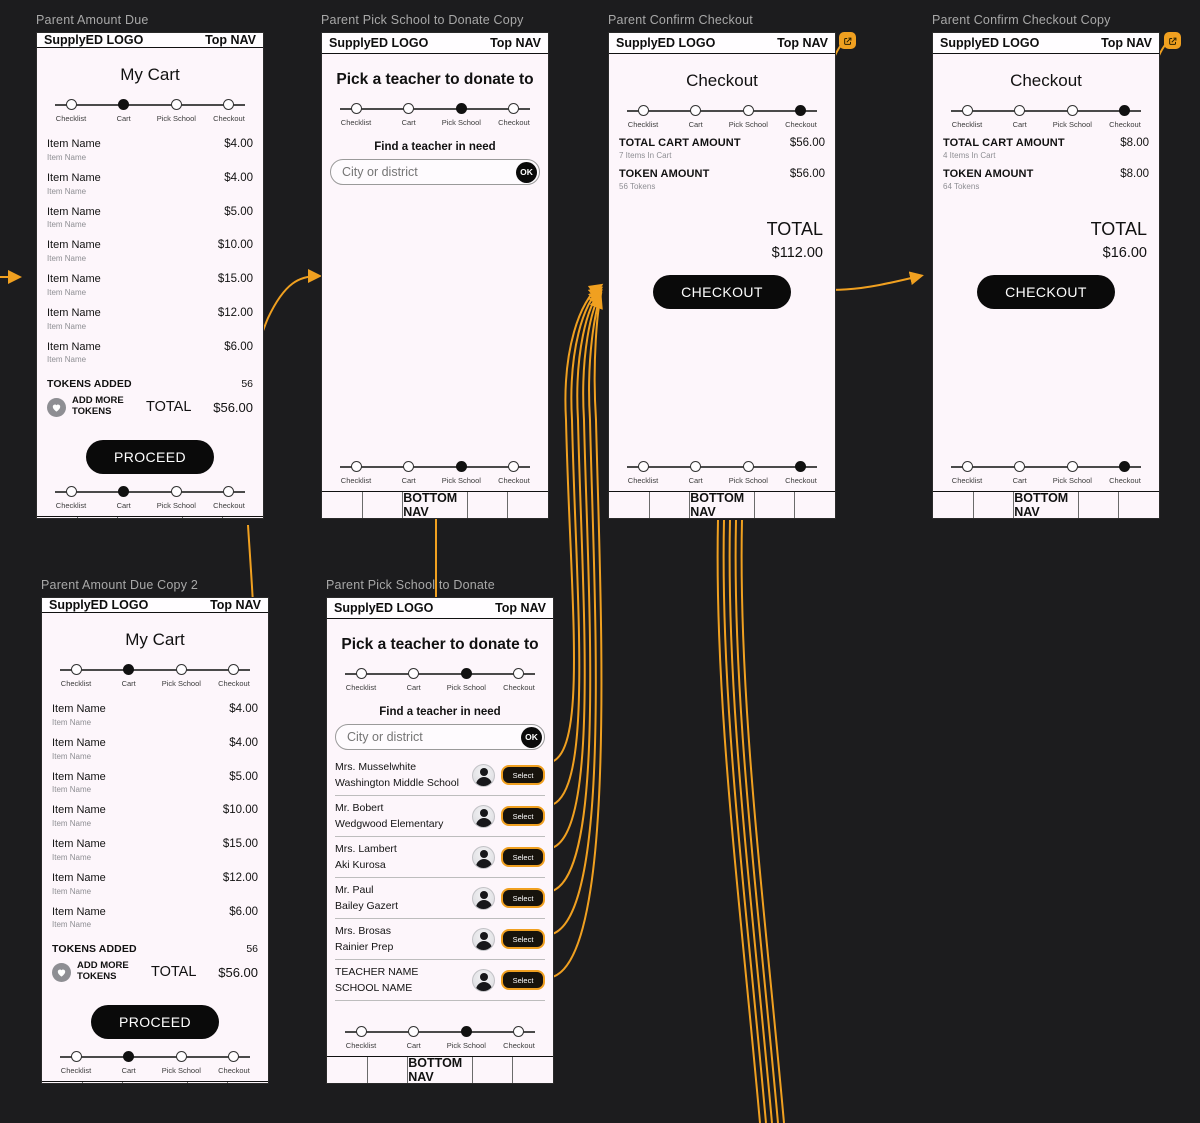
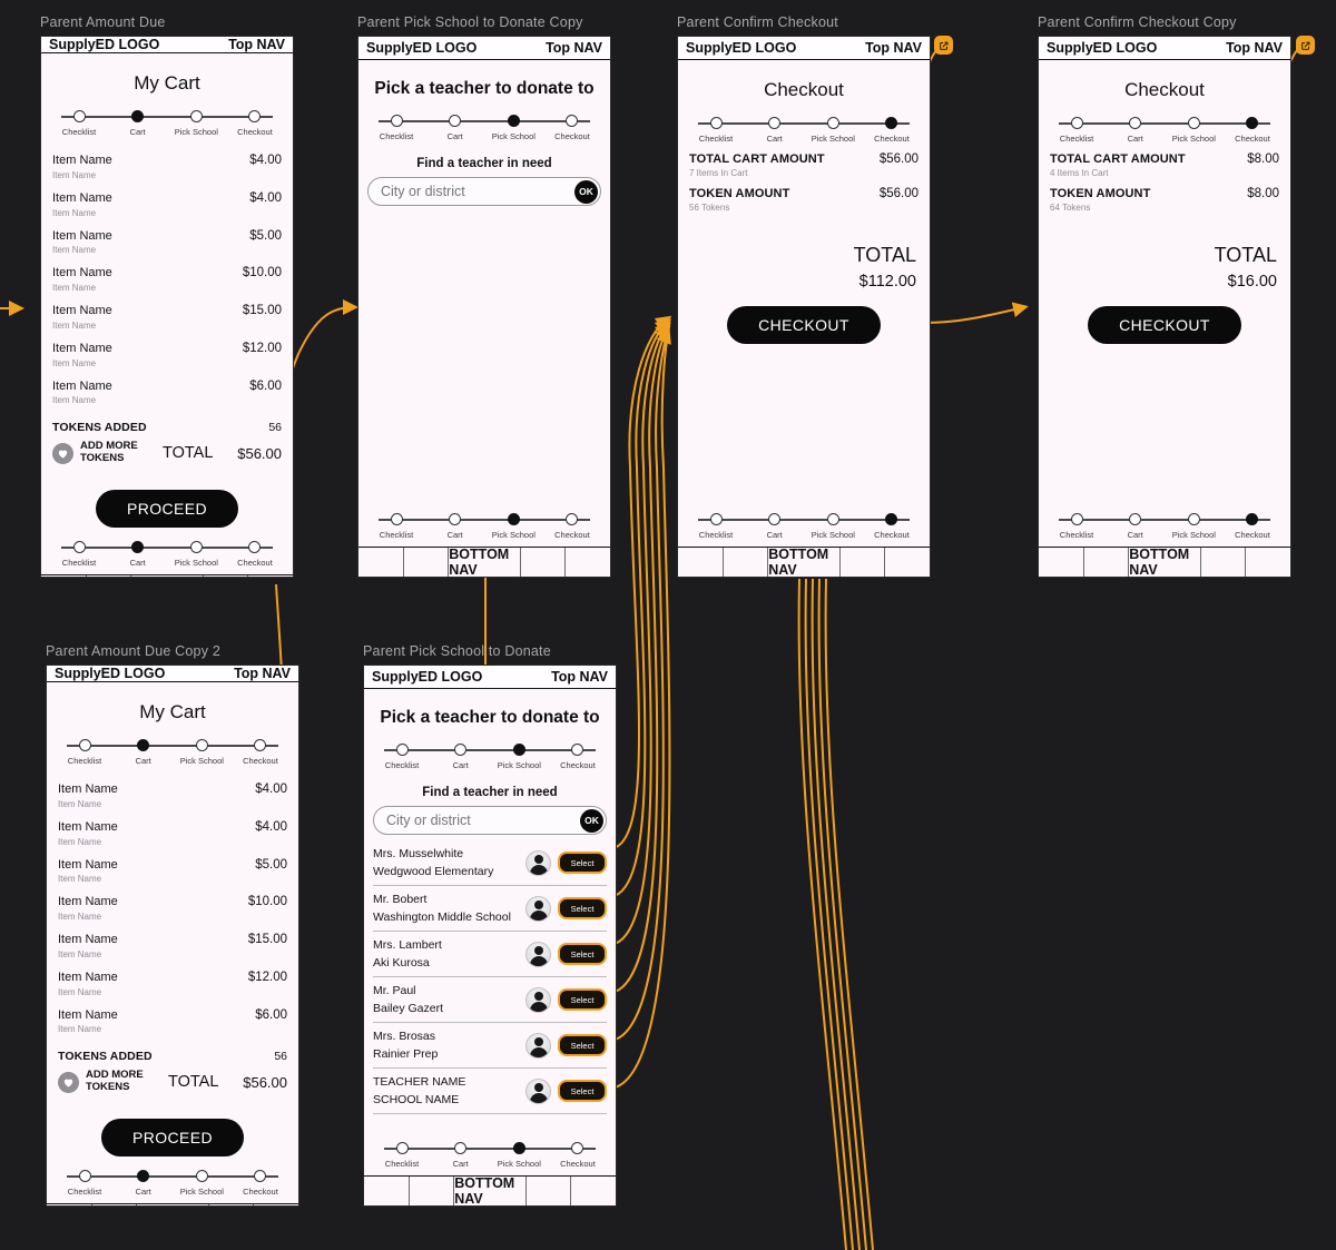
  Parent Amount Due
  SupplyED LOGO
  Top NAV
  My Cart
  Checklist
  Cart
  Pick School
  Checkout
  Item Name
  Item Name
  $4.00
  Item Name
  Item Name
  $4.00
  Item Name
  Item Name
  $5.00
  Item Name
  Item Name
  $10.00
  Item Name
  Item Name
  $15.00
  Item Name
  Item Name
  $12.00
  Item Name
  Item Name
  $6.00
  TOKENS ADDED
  56
  ADD MORE TOKENS
  TOTAL
  $56.00
  PROCEED
  Checklist
  Cart
  Pick School
  Checkout
  Parent Pick School to Donate Copy
  SupplyED LOGO
  Top NAV
  Pick a teacher to donate to
  Checklist
  Cart
  Pick School
  Checkout
  Find a teacher in need
  City or district
  OK
  Checklist
  Cart
  Pick School
  Checkout
  BOTTOM NAV
  Parent Confirm Checkout
  SupplyED LOGO
  Top NAV
  Checkout
  Checklist
  Cart
  Pick School
  Checkout
  TOTAL CART AMOUNT
  7 Items In Cart
  $56.00
  TOKEN AMOUNT
  56 Tokens
  $56.00
  TOTAL
  $112.00
  CHECKOUT
  Checklist
  Cart
  Pick School
  Checkout
  BOTTOM NAV
  Parent Confirm Checkout Copy
  SupplyED LOGO
  Top NAV
  Checkout
  Checklist
  Cart
  Pick School
  Checkout
  TOTAL CART AMOUNT
  4 Items In Cart
  $8.00
  TOKEN AMOUNT
  64 Tokens
  $8.00
  TOTAL
  $16.00
  CHECKOUT
  Checklist
  Cart
  Pick School
  Checkout
  BOTTOM NAV
  Parent Amount Due Copy 2
  SupplyED LOGO
  Top NAV
  My Cart
  Checklist
  Cart
  Pick School
  Checkout
  Item Name
  Item Name
  $4.00
  Item Name
  Item Name
  $4.00
  Item Name
  Item Name
  $5.00
  Item Name
  Item Name
  $10.00
  Item Name
  Item Name
  $15.00
  Item Name
  Item Name
  $12.00
  Item Name
  Item Name
  $6.00
  TOKENS ADDED
  56
  ADD MORE TOKENS
  TOTAL
  $56.00
  PROCEED
  Checklist
  Cart
  Pick School
  Checkout
  Parent Pick School to Donate
  SupplyED LOGO
  Top NAV
  Pick a teacher to donate to
  Checklist
  Cart
  Pick School
  Checkout
  Find a teacher in need
  City or district
  OK
  Mrs. Musselwhite
- Washington Middle School
+ Wedgwood Elementary
  Select
  Mr. Bobert
- Wedgwood Elementary
+ Washington Middle School
  Select
  Mrs. Lambert
  Aki Kurosa
  Select
  Mr. Paul
  Bailey Gazert
  Select
  Mrs. Brosas
  Rainier Prep
  Select
  TEACHER NAME
  SCHOOL NAME
  Select
  Checklist
  Cart
  Pick School
  Checkout
  BOTTOM NAV
